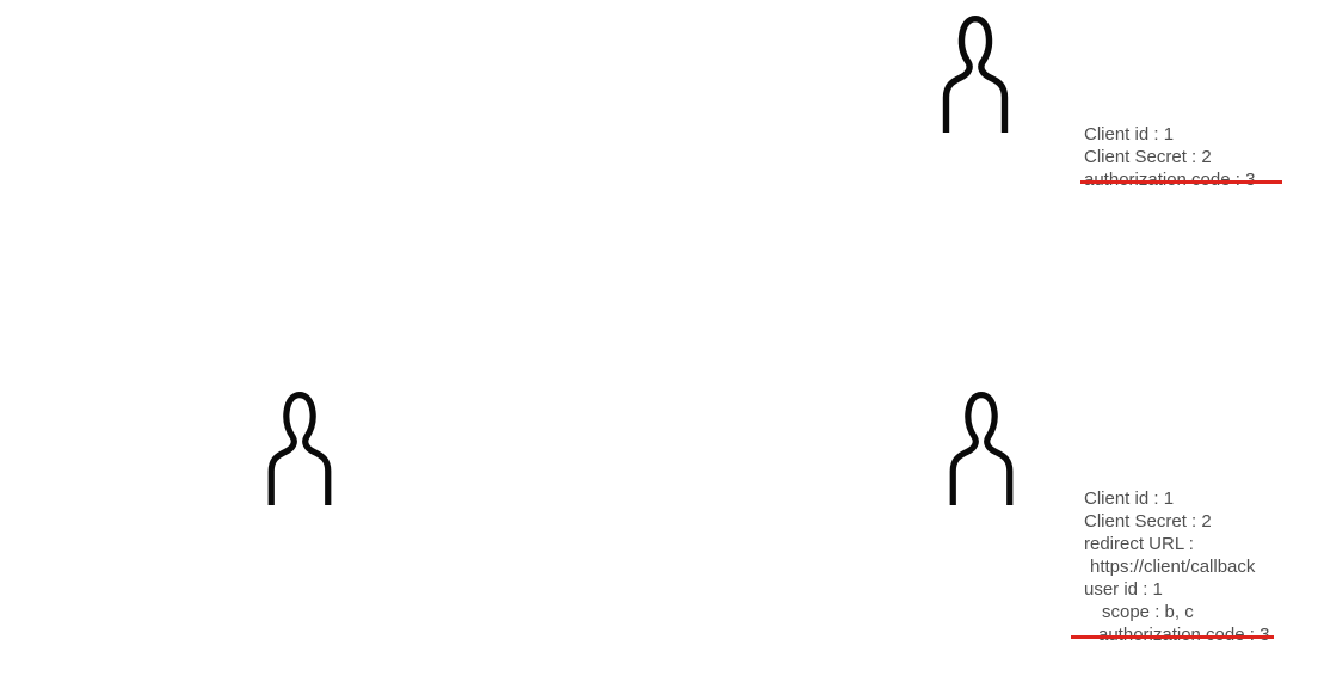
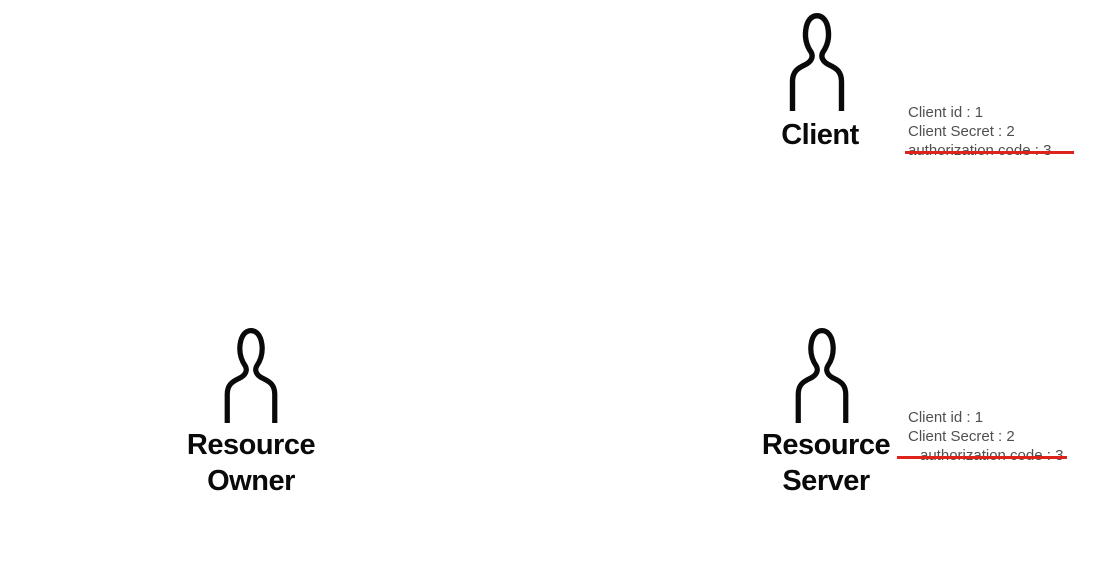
+ Client
  Client id : 1
  Client Secret : 2
+ Resource Owner
+ Resource Server
  Client id : 1
  Client Secret : 2
- redirect URL :
- https://client/callback
- user id : 1
- scope : b, c
